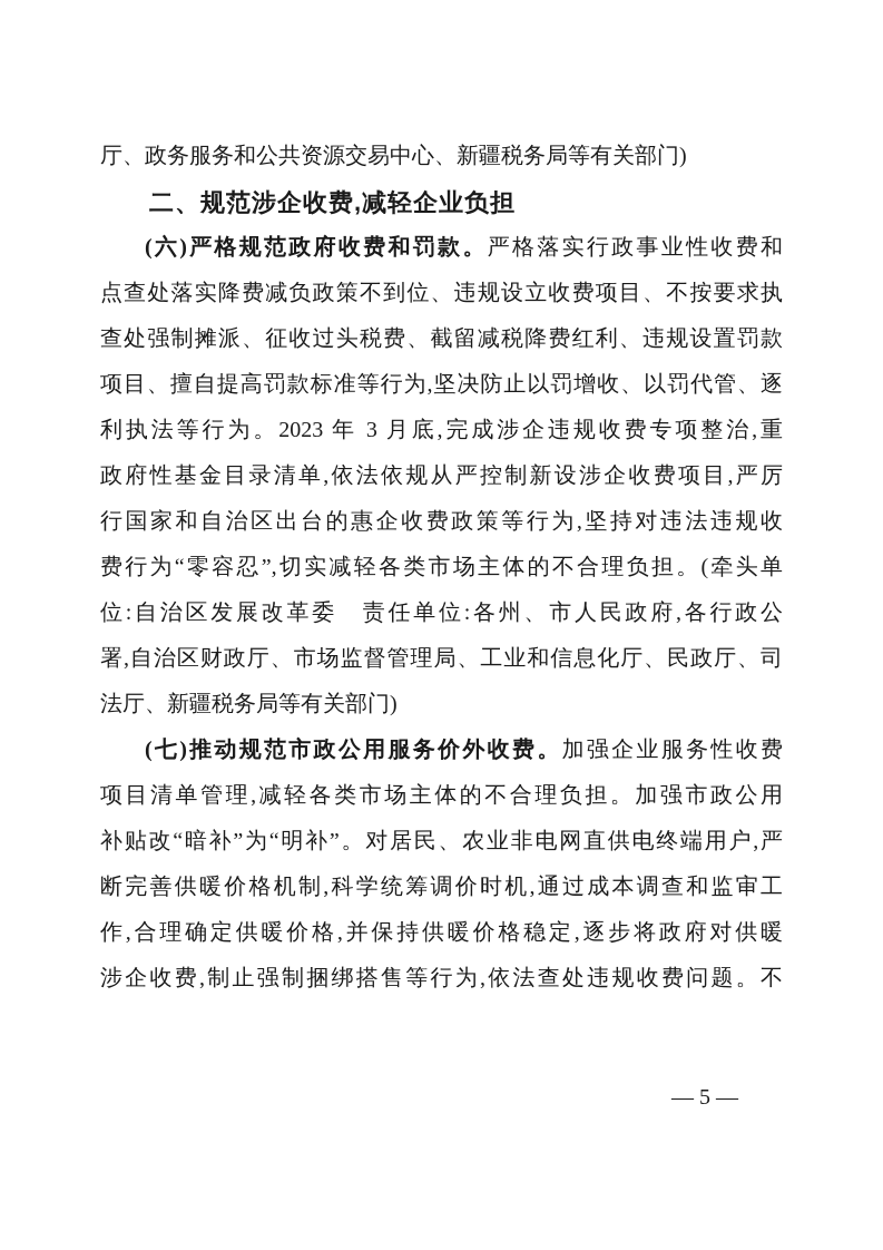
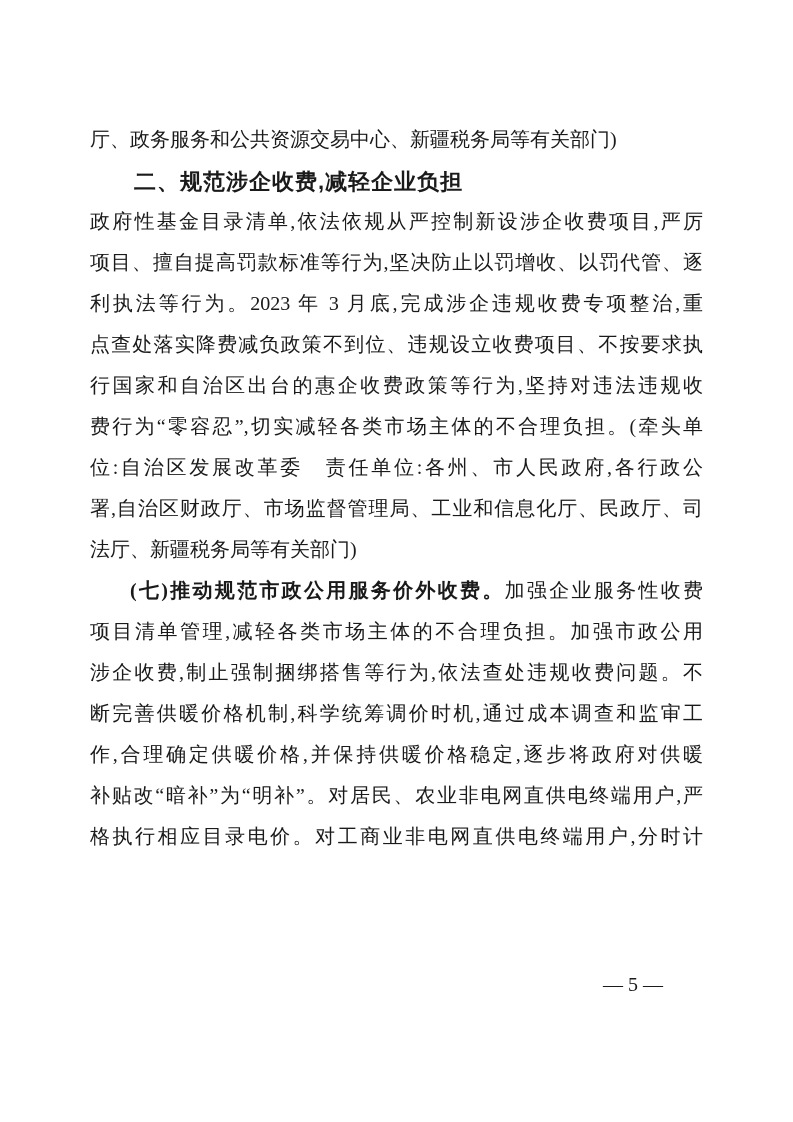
  厅、政务服务和公共资源交易中心、新疆税务局等有关部门)
  二、规范涉企收费,减轻企业负担
- (六)严格规范政府收费和罚款。严格落实行政事业性收费和
- 点查处落实降费减负政策不到位、违规设立收费项目、不按要求执
+ 政府性基金目录清单,依法依规从严控制新设涉企收费项目,严厉
- 查处强制摊派、征收过头税费、截留减税降费红利、违规设置罚款
  项目、擅自提高罚款标准等行为,坚决防止以罚增收、以罚代管、逐
  利执法等行为。2023 年 3 月底,完成涉企违规收费专项整治,重
- 政府性基金目录清单,依法依规从严控制新设涉企收费项目,严厉
+ 点查处落实降费减负政策不到位、违规设立收费项目、不按要求执
  行国家和自治区出台的惠企收费政策等行为,坚持对违法违规收
  费行为“零容忍”,切实减轻各类市场主体的不合理负担。(牵头单
  位:自治区发展改革委 责任单位:各州、市人民政府,各行政公
  署,自治区财政厅、市场监督管理局、工业和信息化厅、民政厅、司
  法厅、新疆税务局等有关部门)
  (七)推动规范市政公用服务价外收费。加强企业服务性收费
  项目清单管理,减轻各类市场主体的不合理负担。加强市政公用
- 补贴改“暗补”为“明补”。对居民、农业非电网直供电终端用户,严
+ 涉企收费,制止强制捆绑搭售等行为,依法查处违规收费问题。不
  断完善供暖价格机制,科学统筹调价时机,通过成本调查和监审工
  作,合理确定供暖价格,并保持供暖价格稳定,逐步将政府对供暖
- 涉企收费,制止强制捆绑搭售等行为,依法查处违规收费问题。不
+ 补贴改“暗补”为“明补”。对居民、农业非电网直供电终端用户,严
+ 格执行相应目录电价。对工商业非电网直供电终端用户,分时计
  — 5 —
